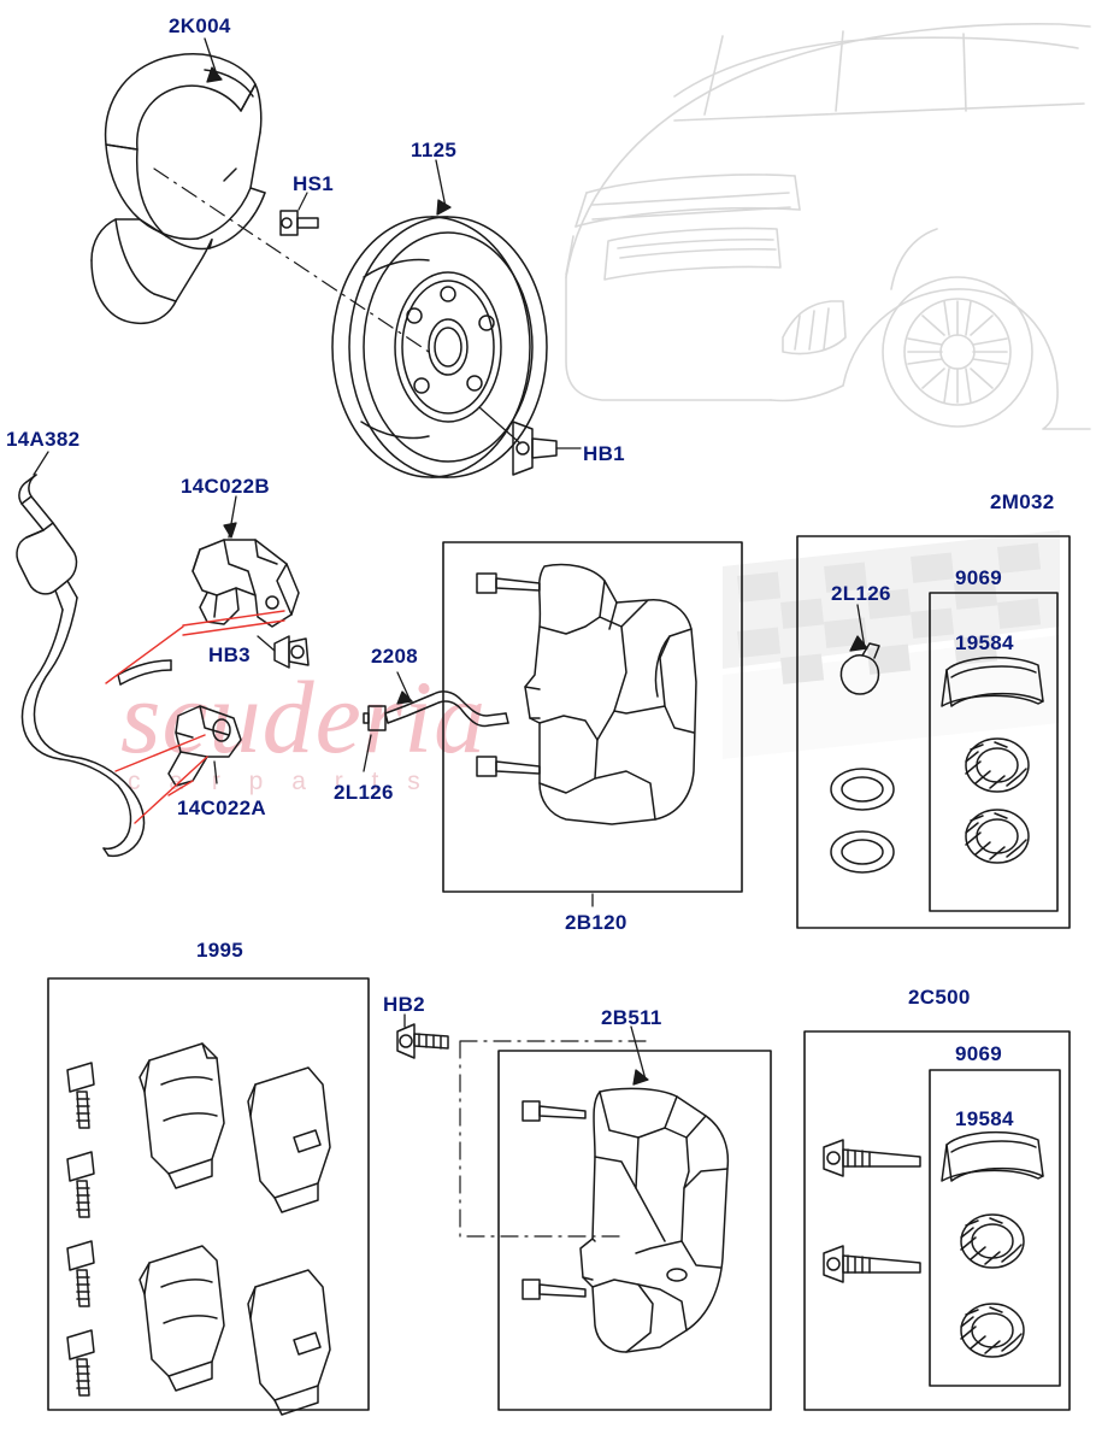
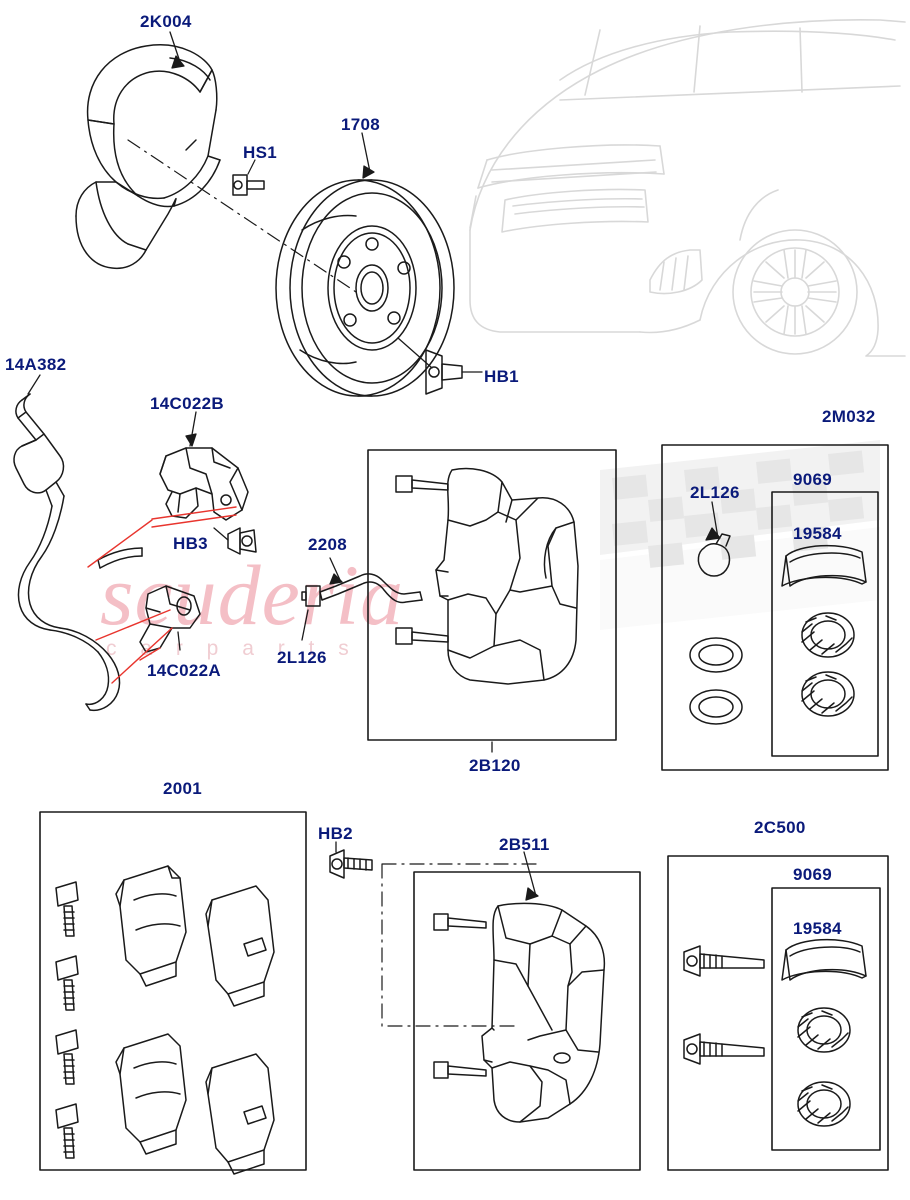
  scuderia
  c r p a r t s
  2K004
  HS1
- 1125
+ 1708
  HB1
  14A382
  14C022B
  HB3
  14C022A
  2208
  2L126
  2B120
  2M032
  2L126
  9069
  19584
- 1995
+ 2001
  HB2
  2B511
  2C500
  9069
  19584
